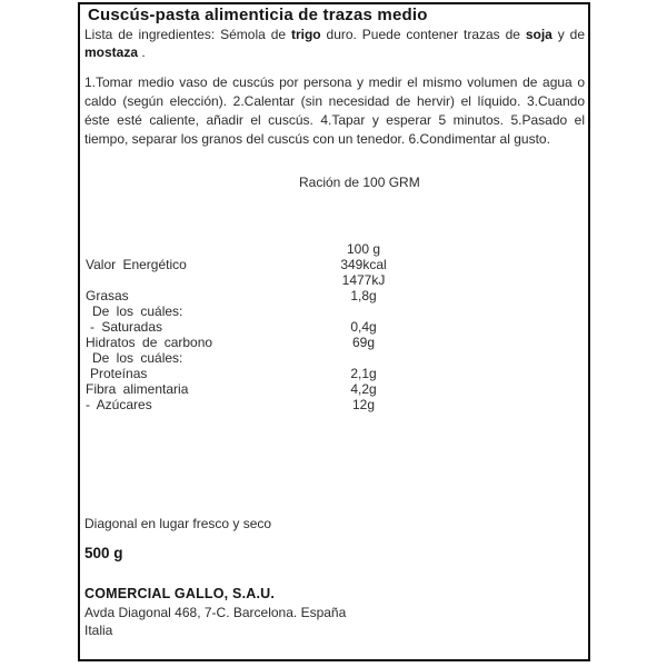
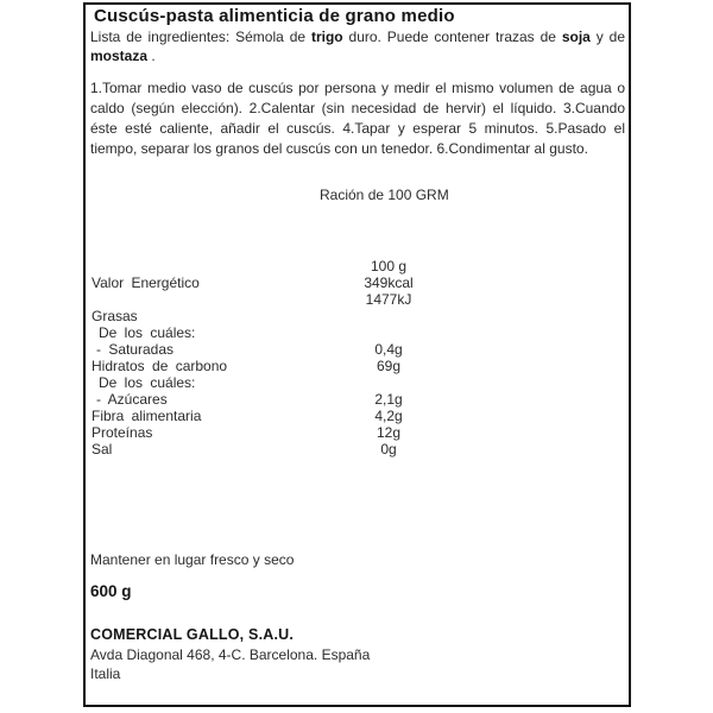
- Cuscús-pasta alimenticia de trazas medio
+ Cuscús-pasta alimenticia de grano medio
  Lista de ingredientes: Sémola de trigo duro. Puede contener trazas de soja y de mostaza .
  1.Tomar medio vaso de cuscús por persona y medir el mismo volumen de agua o caldo (según elección). 2.Calentar (sin necesidad de hervir) el líquido. 3.Cuando éste esté caliente, añadir el cuscús. 4.Tapar y esperar 5 minutos. 5.Pasado el tiempo, separar los granos del cuscús con un tenedor. 6.Condimentar al gusto.
  Ración de 100 GRM
  100 g
  Valor Energético
  349kcal
  1477kJ
  Grasas
- 1,8g
  De los cuáles:
  - Saturadas
  0,4g
  Hidratos de carbono
  69g
  De los cuáles:
- Proteínas
+ - Azúcares
  2,1g
  Fibra alimentaria
  4,2g
- - Azúcares
+ Proteínas
  12g
+ Sal
+ 0g
- Diagonal en lugar fresco y seco
+ Mantener en lugar fresco y seco
- 500 g
+ 600 g
  COMERCIAL GALLO, S.A.U.
- Avda Diagonal 468, 7-C. Barcelona. España
+ Avda Diagonal 468, 4-C. Barcelona. España
  Italia
